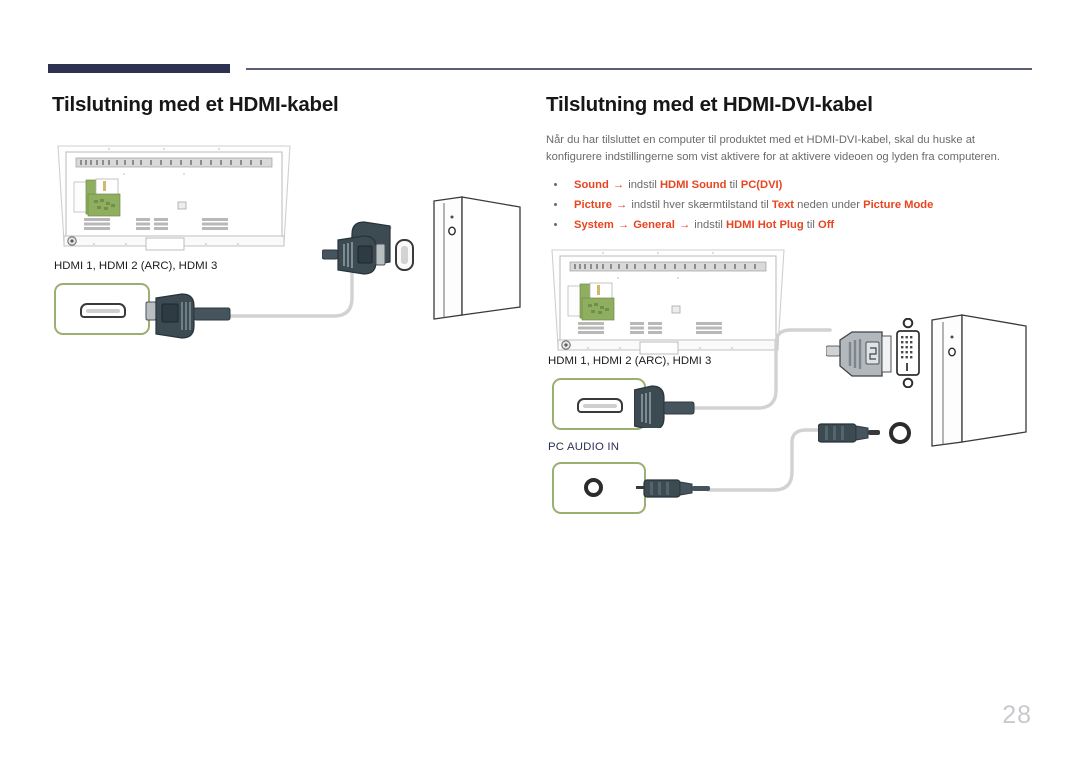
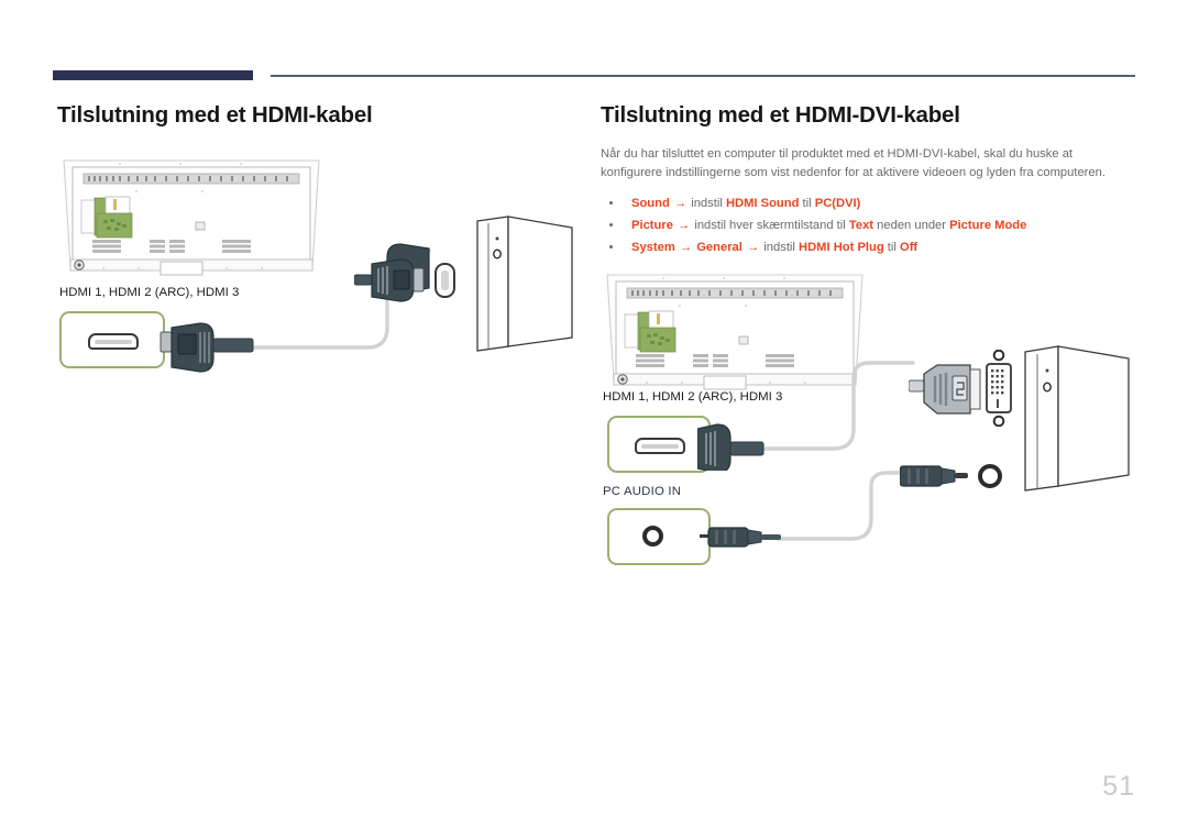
  Tilslutning med et HDMI-kabel
  HDMI 1, HDMI 2 (ARC), HDMI 3
  Tilslutning med et HDMI-DVI-kabel
- Når du har tilsluttet en computer til produktet med et HDMI-DVI-kabel, skal du huske at konfigurere indstillingerne som vist aktivere for at aktivere videoen og lyden fra computeren.
+ Når du har tilsluttet en computer til produktet med et HDMI-DVI-kabel, skal du huske at konfigurere indstillingerne som vist nedenfor for at aktivere videoen og lyden fra computeren.
  Sound → indstil HDMI Sound til PC(DVI)
  Picture → indstil hver skærmtilstand til Text neden under Picture Mode
  System → General → indstil HDMI Hot Plug til Off
  HDMI 1, HDMI 2 (ARC), HDMI 3
  PC AUDIO IN
- 28
+ 51
